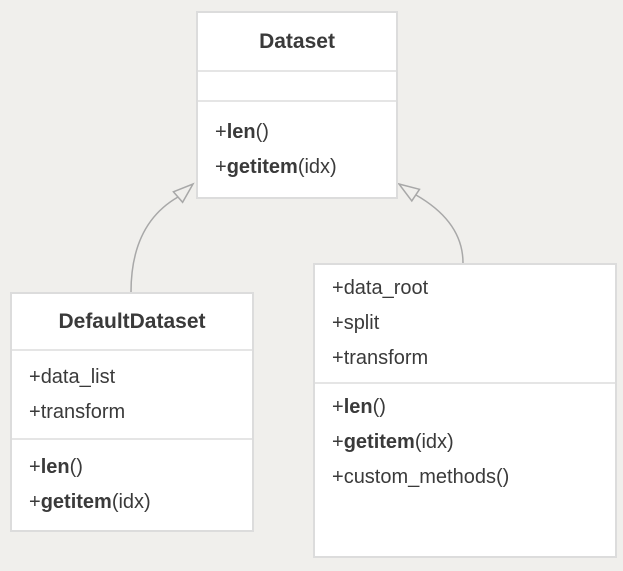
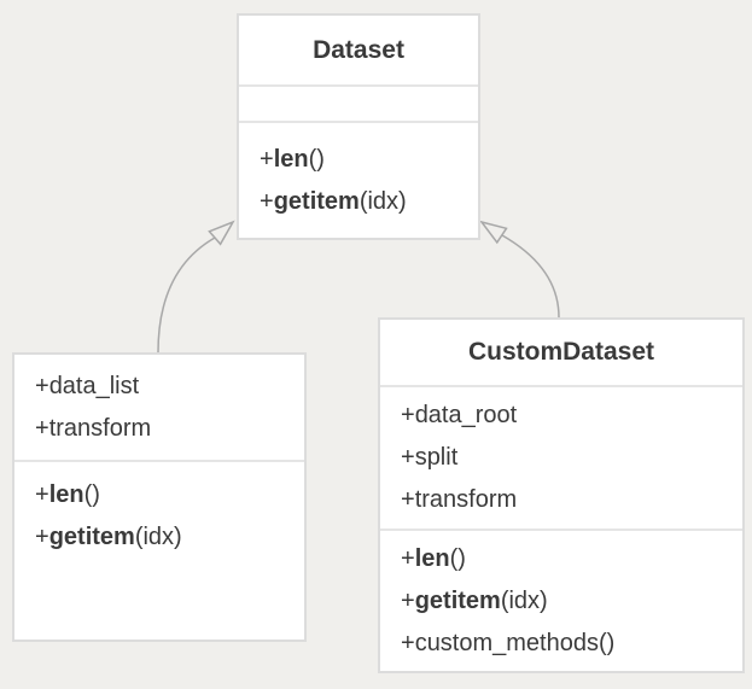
  Dataset
  +len()
  +getitem(idx)
- DefaultDataset
  +data_list
  +transform
  +len()
  +getitem(idx)
+ CustomDataset
  +data_root
  +split
  +transform
  +len()
  +getitem(idx)
  +custom_methods()
